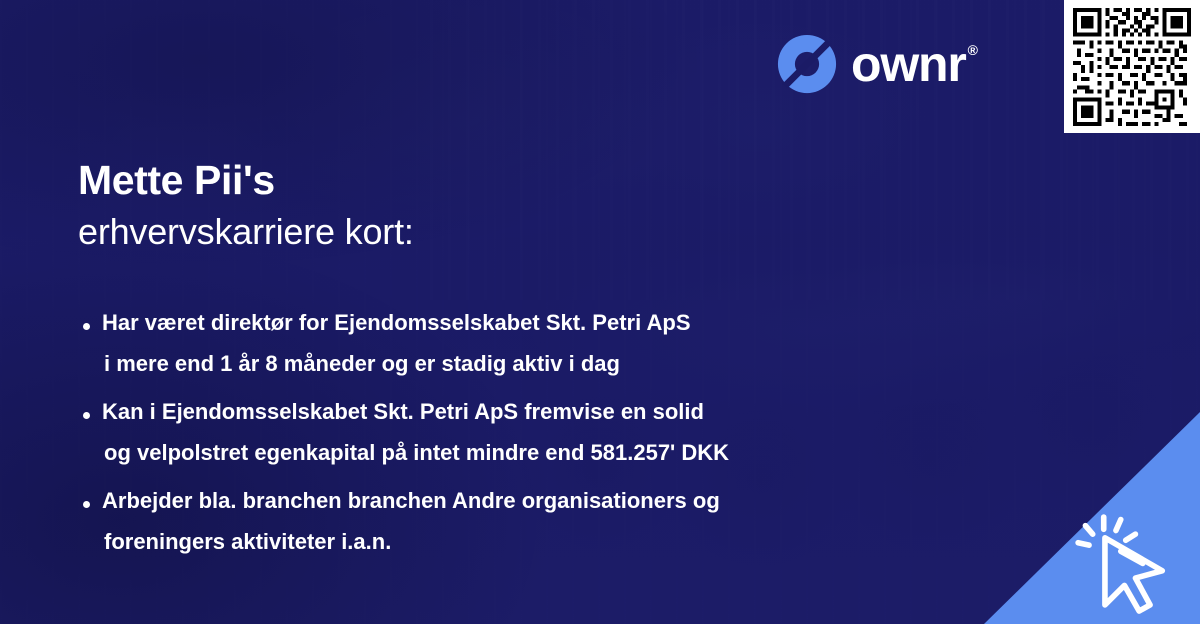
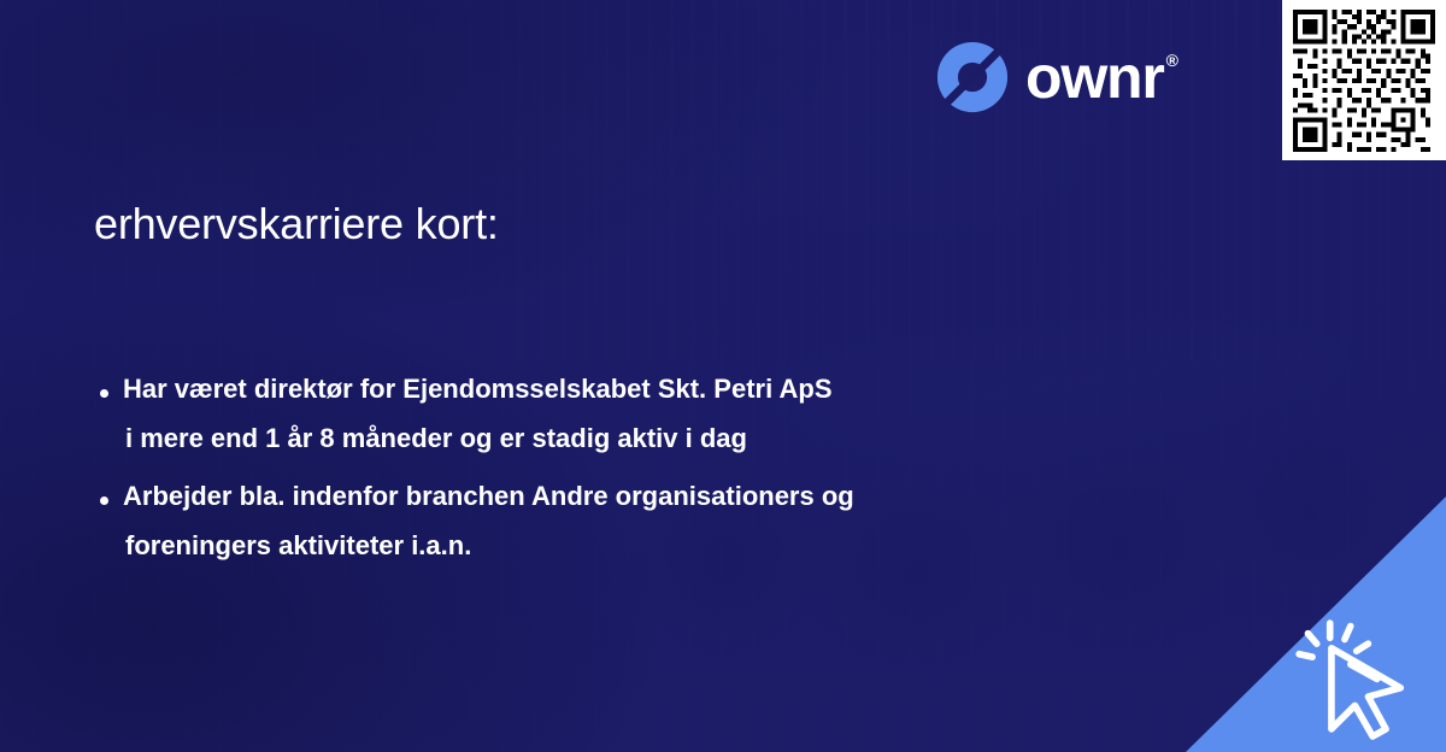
  ownr
  ®
- Mette Pii's
  erhvervskarriere kort:
  Har været direktør for Ejendomsselskabet Skt. Petri ApS
  i mere end 1 år 8 måneder og er stadig aktiv i dag
- Kan i Ejendomsselskabet Skt. Petri ApS fremvise en solid
- og velpolstret egenkapital på intet mindre end 581.257' DKK
- Arbejder bla. branchen branchen Andre organisationers og
+ Arbejder bla. indenfor branchen Andre organisationers og
  foreningers aktiviteter i.a.n.
